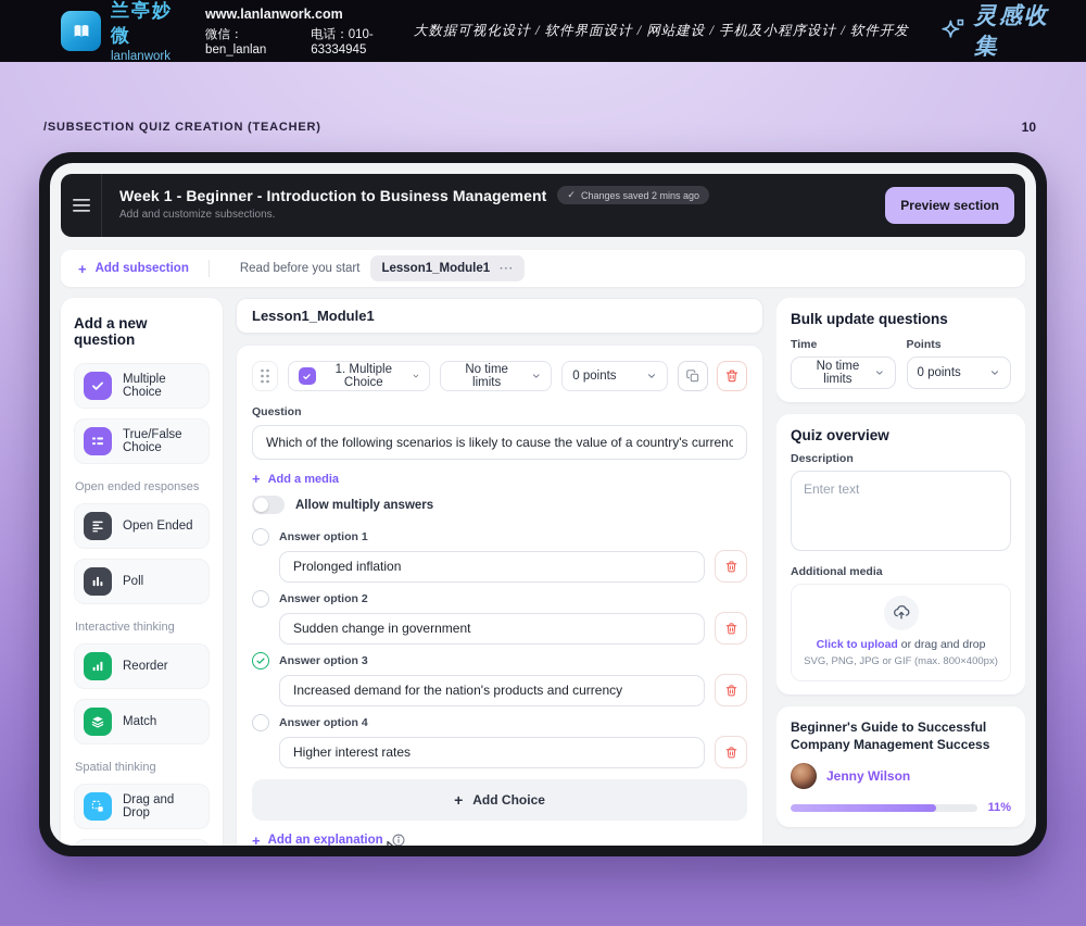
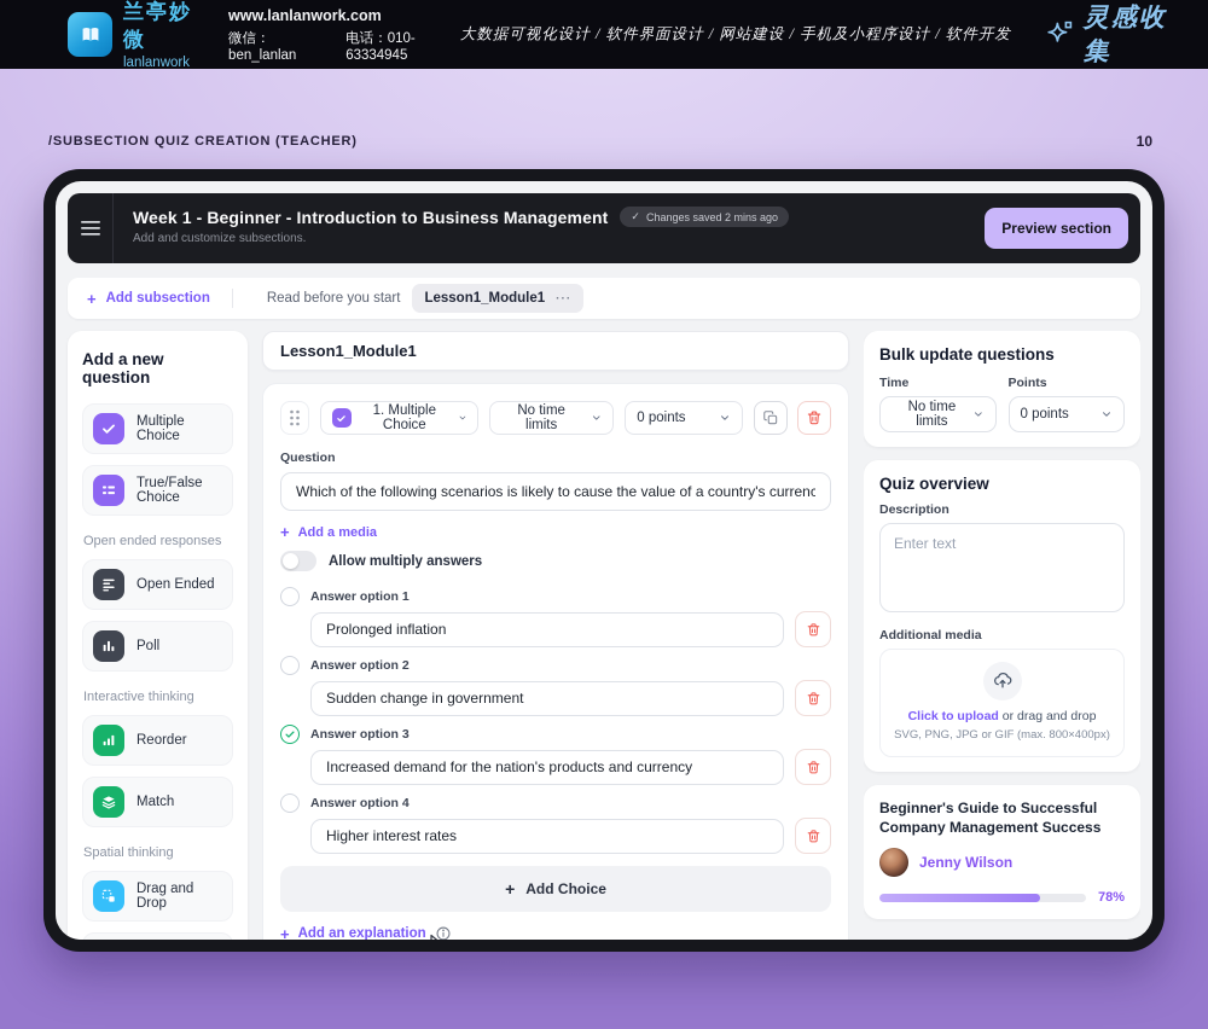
  兰亭妙微
  lanlanwork
  www.lanlanwork.com
  微信：ben_lanlan
  电话：010-63334945
  大数据可视化设计 / 软件界面设计 / 网站建设 / 手机及小程序设计 / 软件开发
  灵感收集
  /SUBSECTION QUIZ CREATION (TEACHER)
  10
  Week 1 - Beginner - Introduction to Business Management
  ✓
  Changes saved 2 mins ago
  Add and customize subsections.
  Preview section
  +
  Add subsection
  Read before you start
  Lesson1_Module1
  ···
  Add a new question
  Multiple Choice
  True/False Choice
  Open ended responses
  Open Ended
  Poll
  Interactive thinking
  Reorder
  Match
  Spatial thinking
  Drag and Drop
  Lesson1_Module1
  1. Multiple Choice
  No time limits
  0 points
  Question
  Which of the following scenarios is likely to cause the value of a country's currenc
  +
  Add a media
  Allow multiply answers
  Answer option 1
  Prolonged inflation
  Answer option 2
  Sudden change in government
  Answer option 3
  Increased demand for the nation's products and currency
  Answer option 4
  Higher interest rates
  +
  Add Choice
  +
  Add an explanation
  Bulk update questions
  Time
  No time limits
  Points
  0 points
  Quiz overview
  Description
  Enter text
  Additional media
  Click to upload or drag and drop
  SVG, PNG, JPG or GIF (max. 800×400px)
  Beginner's Guide to Successful Company Management Success
  Jenny Wilson
- 11%
+ 78%
